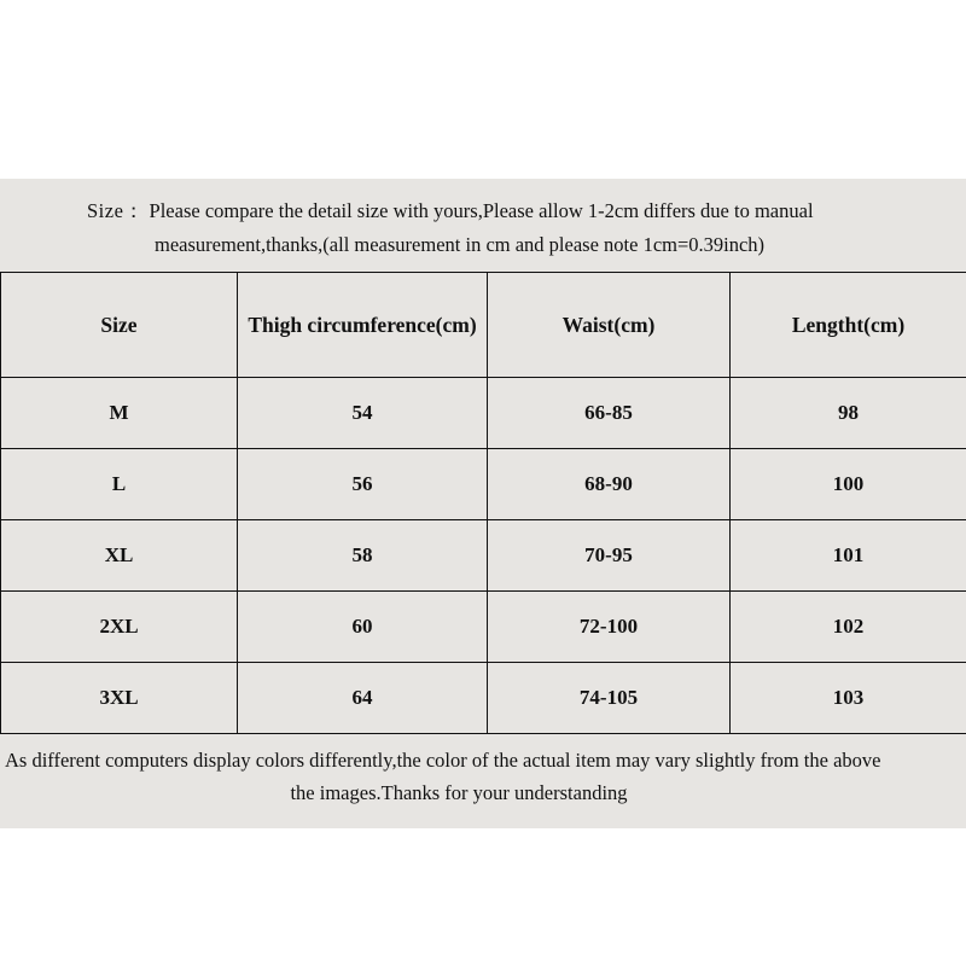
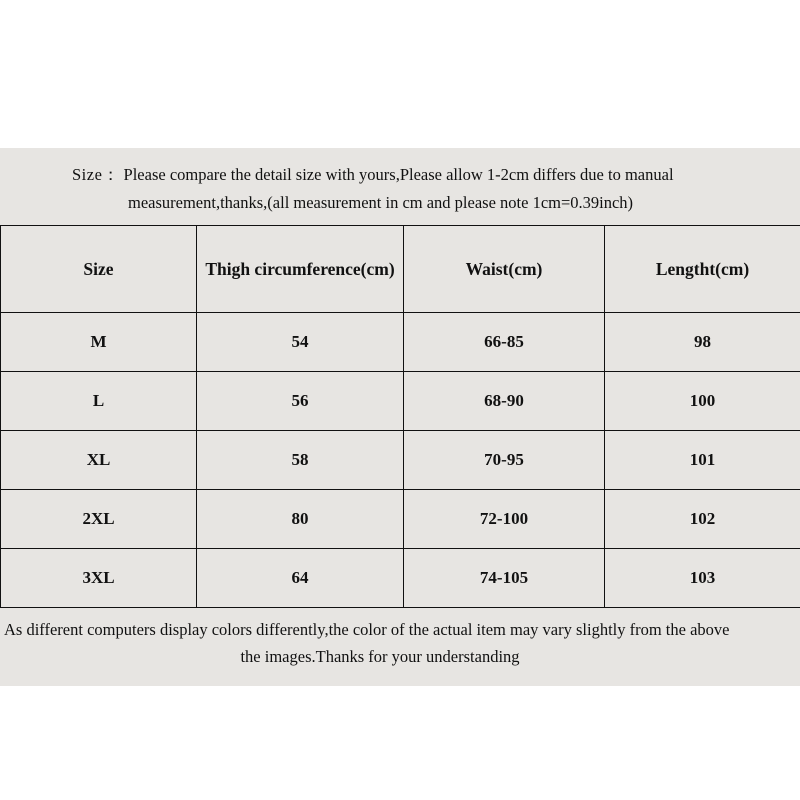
  Size： Please compare the detail size with yours,Please allow 1-2cm differs due to manual
  measurement,thanks,(all measurement in cm and please note 1cm=0.39inch)
  Size	Thigh circumference(cm)	Waist(cm)	Lengtht(cm)
  M	54	66-85	98
  L	56	68-90	100
  XL	58	70-95	101
- 2XL	60	72-100	102
+ 2XL	80	72-100	102
  3XL	64	74-105	103
  As different computers display colors differently,the color of the actual item may vary slightly from the above
  the images.Thanks for your understanding
